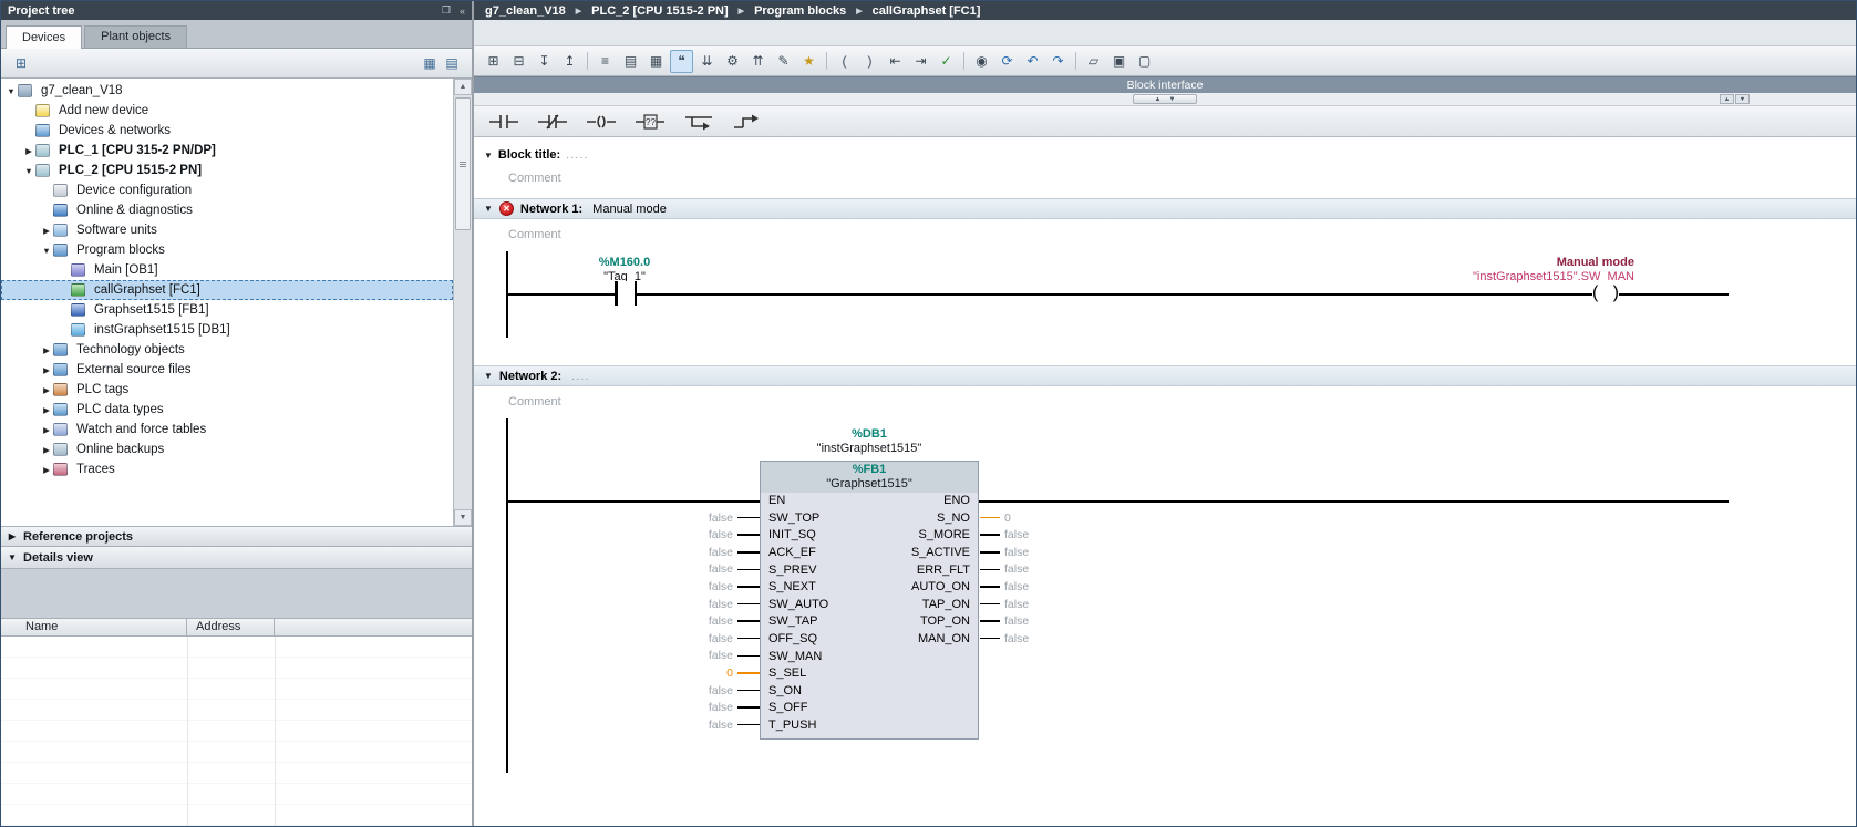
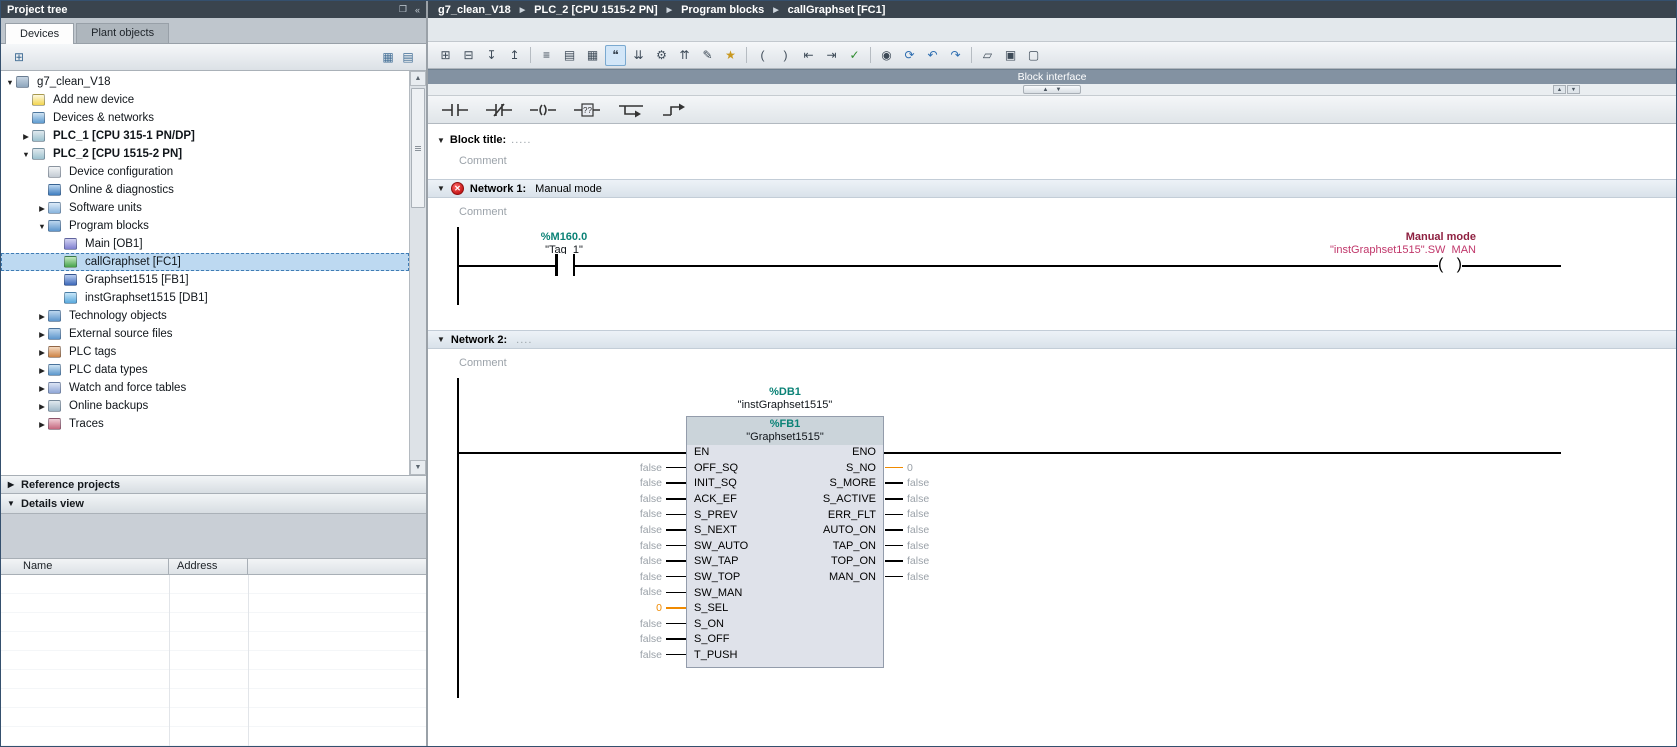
  Project tree
  ❐
  «
  Devices
  Plant objects
  ⊞
  ▦
  ▤
  ▼
  g7_clean_V18
  Add new device
  Devices & networks
  ▶
- PLC_1 [CPU 315-2 PN/DP]
+ PLC_1 [CPU 315-1 PN/DP]
  ▼
  PLC_2 [CPU 1515-2 PN]
  Device configuration
  Online & diagnostics
  ▶
  Software units
  ▼
  Program blocks
  Main [OB1]
  callGraphset [FC1]
  Graphset1515 [FB1]
  instGraphset1515 [DB1]
  ▶
  Technology objects
  ▶
  External source files
  ▶
  PLC tags
  ▶
  PLC data types
  ▶
  Watch and force tables
  ▶
  Online backups
  ▶
  Traces
  ▶
  Reference projects
  ▼
  Details view
  Name
  Address
  g7_clean_V18
  PLC_2 [CPU 1515-2 PN]
  Program blocks
  callGraphset [FC1]
  ⊞
  ⊟
  ↧
  ↥
  ≡
  ▤
  ▦
  ❝
  ⇊
  ⚙
  ⇈
  ✎
  ★
  (
  )
  ⇤
  ⇥
  ✓
  ◉
  ⟳
  ↶
  ↷
  ▱
  ▣
  ▢
  Block interface
  ??
  ▼
  Block title:
  .....
  Comment
  ▼
  ✕
  Network 1:
  Manual mode
  Comment
  %M160.0
  "Tag_1"
  Manual mode
  "instGraphset1515".SW_MAN
  (
  )
  ▼
  Network 2:
  ....
  Comment
  %DB1
  "instGraphset1515"
  false
  false
  false
  false
  false
  false
  false
  false
  false
  0
  false
  false
  false
  0
  false
  false
  false
  false
  false
  false
  false
  %FB1
  "Graphset1515"
  EN
- SW_TOP
+ OFF_SQ
  INIT_SQ
  ACK_EF
  S_PREV
  S_NEXT
  SW_AUTO
  SW_TAP
- OFF_SQ
+ SW_TOP
  SW_MAN
  S_SEL
  S_ON
  S_OFF
  T_PUSH
  ENO
  S_NO
  S_MORE
  S_ACTIVE
  ERR_FLT
  AUTO_ON
  TAP_ON
  TOP_ON
  MAN_ON
